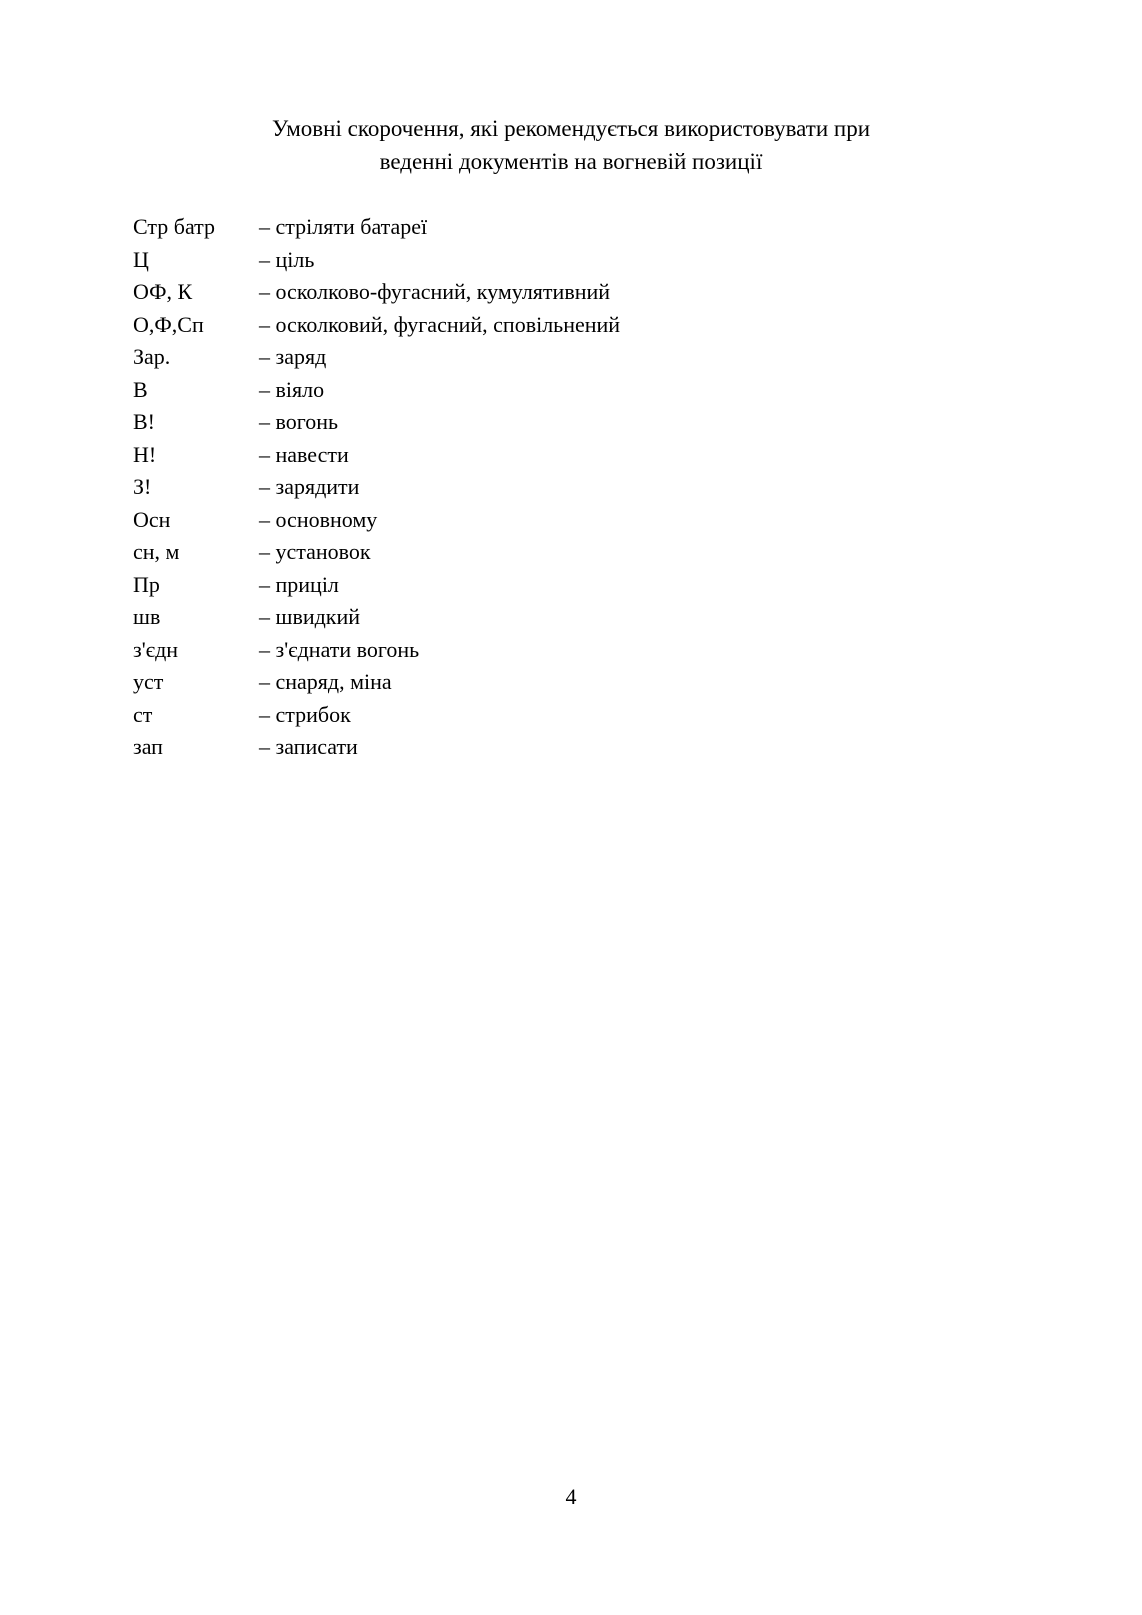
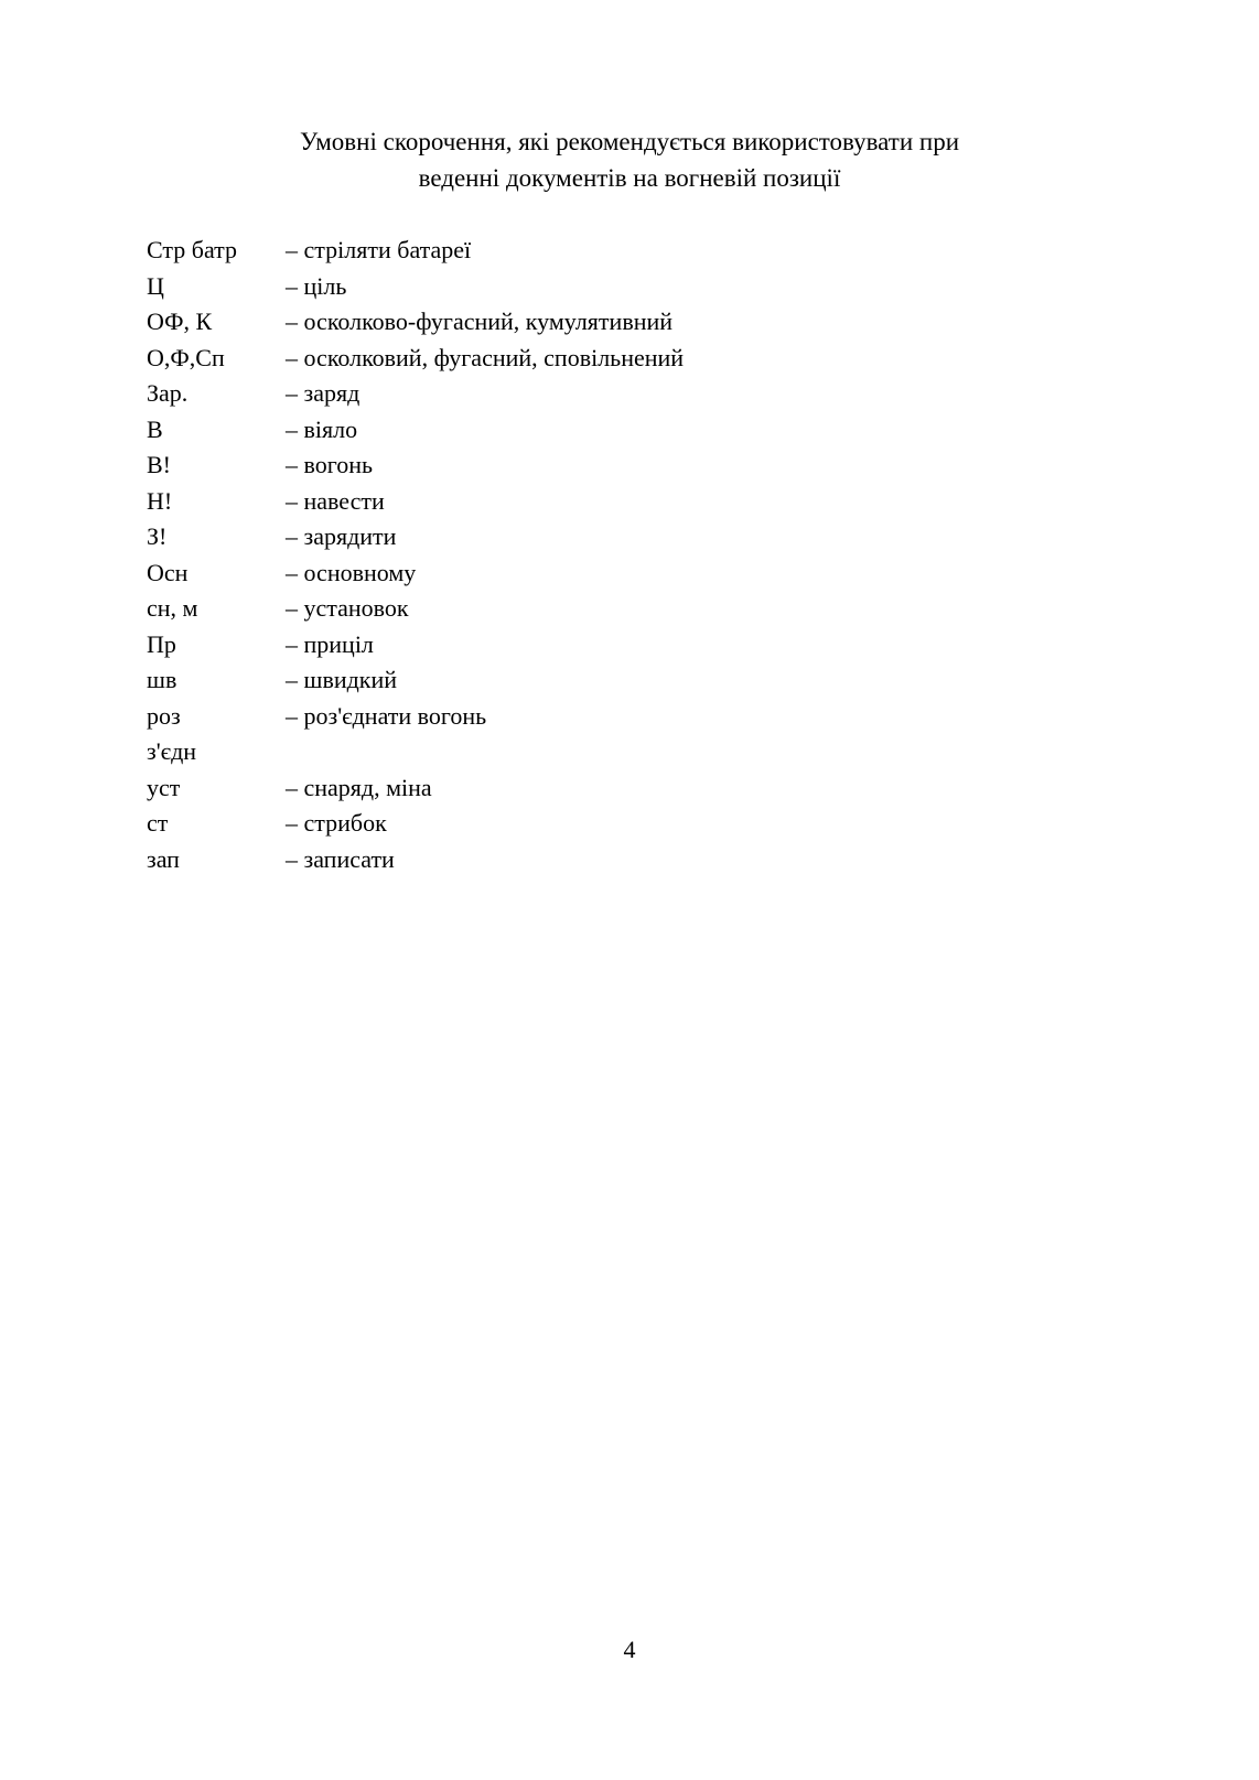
  Умовні скорочення, які рекомендується використовувати при
  веденні документів на вогневій позиції
  Стр батр
  – стріляти батареї
  Ц
  – ціль
  ОФ, К
  – осколково-фугасний, кумулятивний
  О,Ф,Сп
  – осколковий, фугасний, сповільнений
  Зар.
  – заряд
  В
  – віяло
  В!
  – вогонь
  Н!
  – навести
  З!
  – зарядити
  Осн
  – основному
  сн, м
  – установок
  Пр
  – приціл
  шв
  – швидкий
+ роз
+ – роз'єднати вогонь
  з'єдн
- – з'єднати вогонь
  уст
  – снаряд, міна
  ст
  – стрибок
  зап
  – записати
  4
